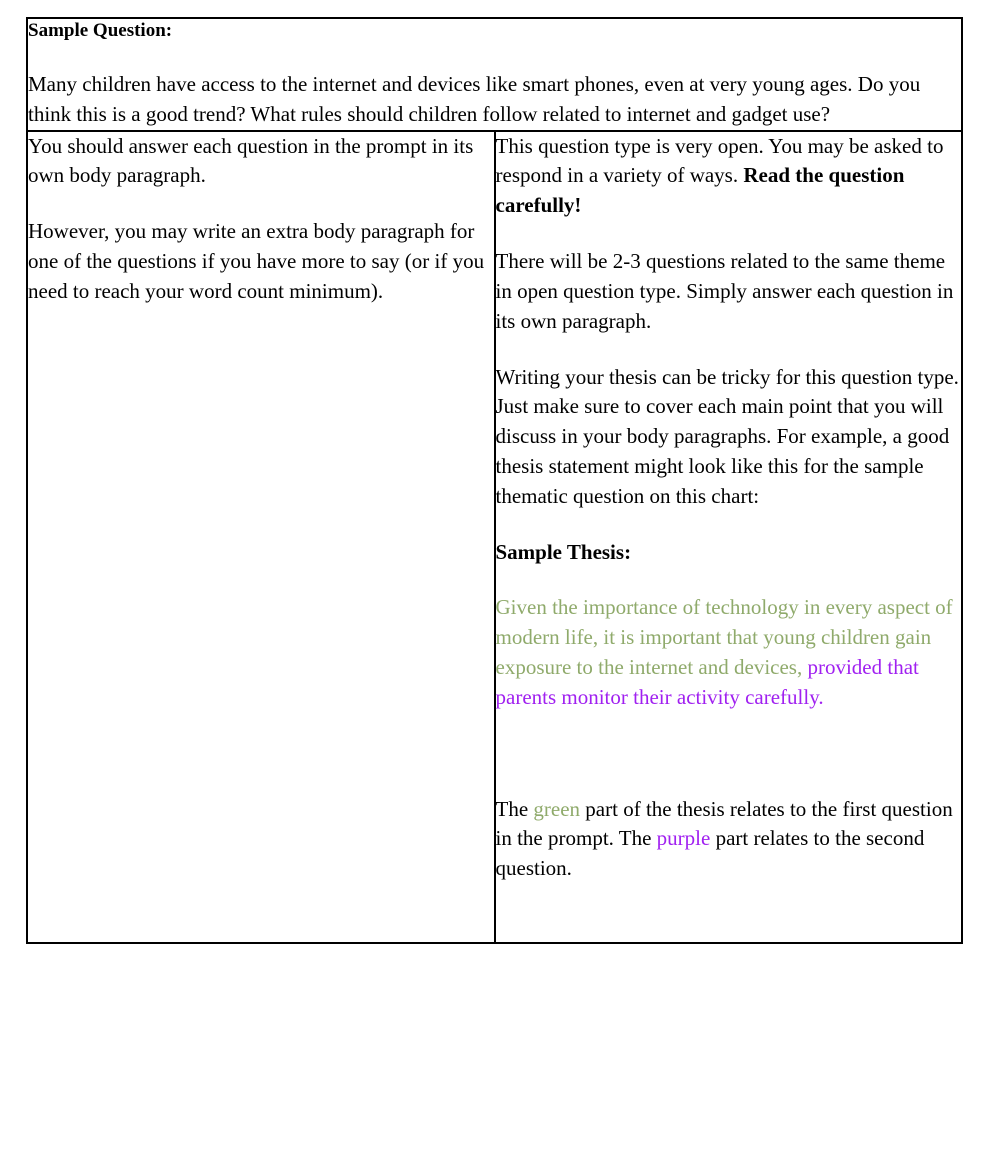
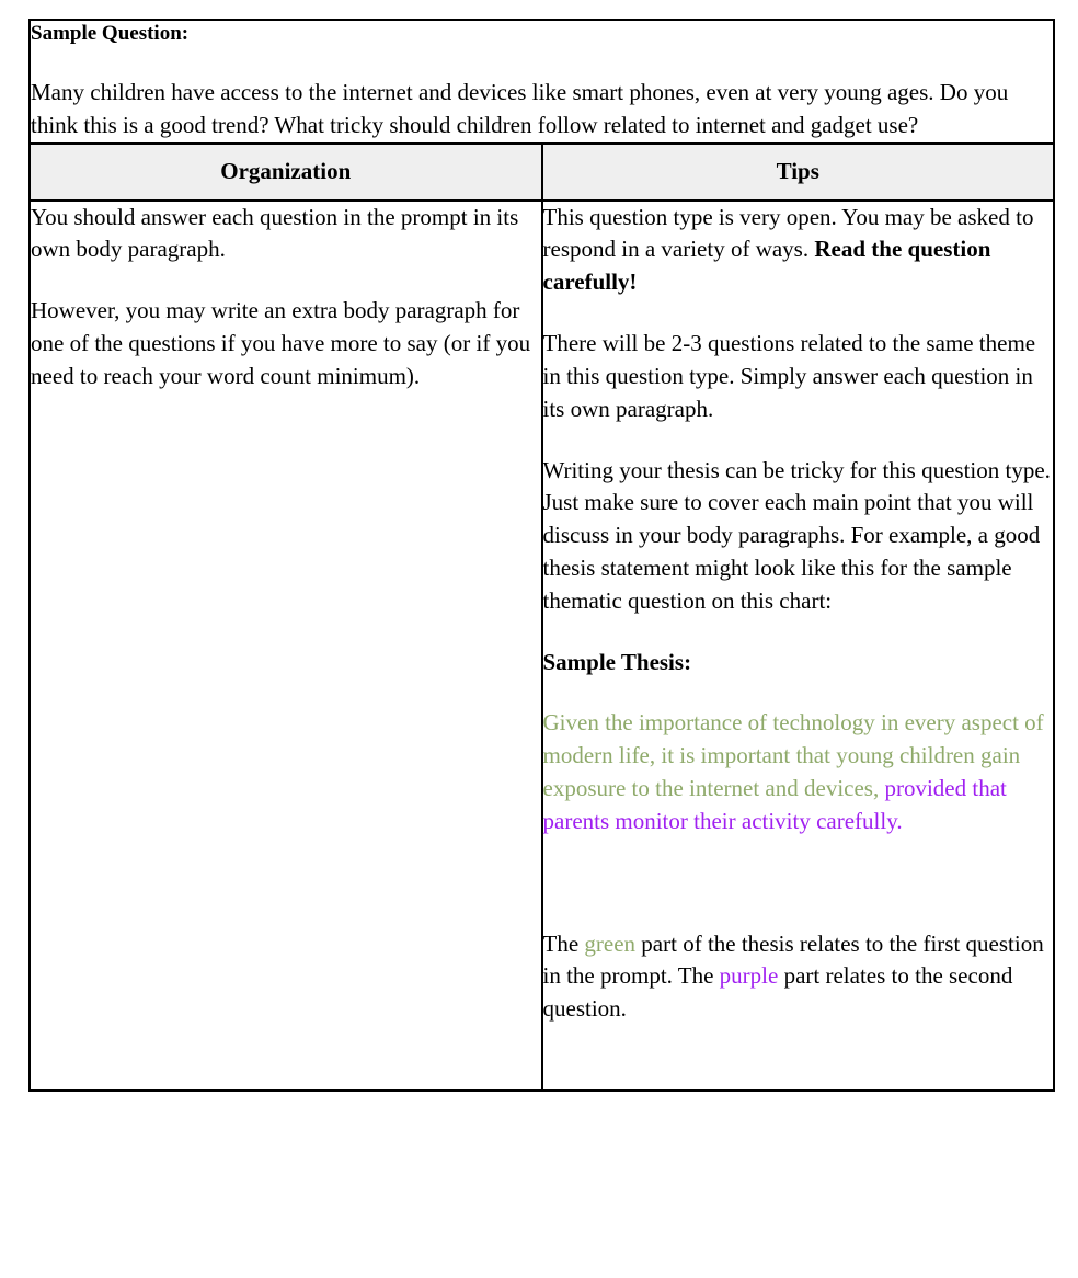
- Sample Question: Many children have access to the internet and devices like smart phones, even at very young ages. Do you think this is a good trend? What rules should children follow related to internet and gadget use?
+ Sample Question: Many children have access to the internet and devices like smart phones, even at very young ages. Do you think this is a good trend? What tricky should children follow related to internet and gadget use?
+ Organization	Tips
- You should answer each question in the prompt in its own body paragraph. However, you may write an extra body paragraph for one of the questions if you have more to say (or if you need to reach your word count minimum).	This question type is very open. You may be asked to respond in a variety of ways. Read the question carefully! There will be 2-3 questions related to the same theme in open question type. Simply answer each question in its own paragraph. Writing your thesis can be tricky for this question type. Just make sure to cover each main point that you will discuss in your body paragraphs. For example, a good thesis statement might look like this for the sample thematic question on this chart: Sample Thesis: Given the importance of technology in every aspect of modern life, it is important that young children gain exposure to the internet and devices, provided that parents monitor their activity carefully. The green part of the thesis relates to the first question in the prompt. The purple part relates to the second question.
+ You should answer each question in the prompt in its own body paragraph. However, you may write an extra body paragraph for one of the questions if you have more to say (or if you need to reach your word count minimum).	This question type is very open. You may be asked to respond in a variety of ways. Read the question carefully! There will be 2-3 questions related to the same theme in this question type. Simply answer each question in its own paragraph. Writing your thesis can be tricky for this question type. Just make sure to cover each main point that you will discuss in your body paragraphs. For example, a good thesis statement might look like this for the sample thematic question on this chart: Sample Thesis: Given the importance of technology in every aspect of modern life, it is important that young children gain exposure to the internet and devices, provided that parents monitor their activity carefully. The green part of the thesis relates to the first question in the prompt. The purple part relates to the second question.
